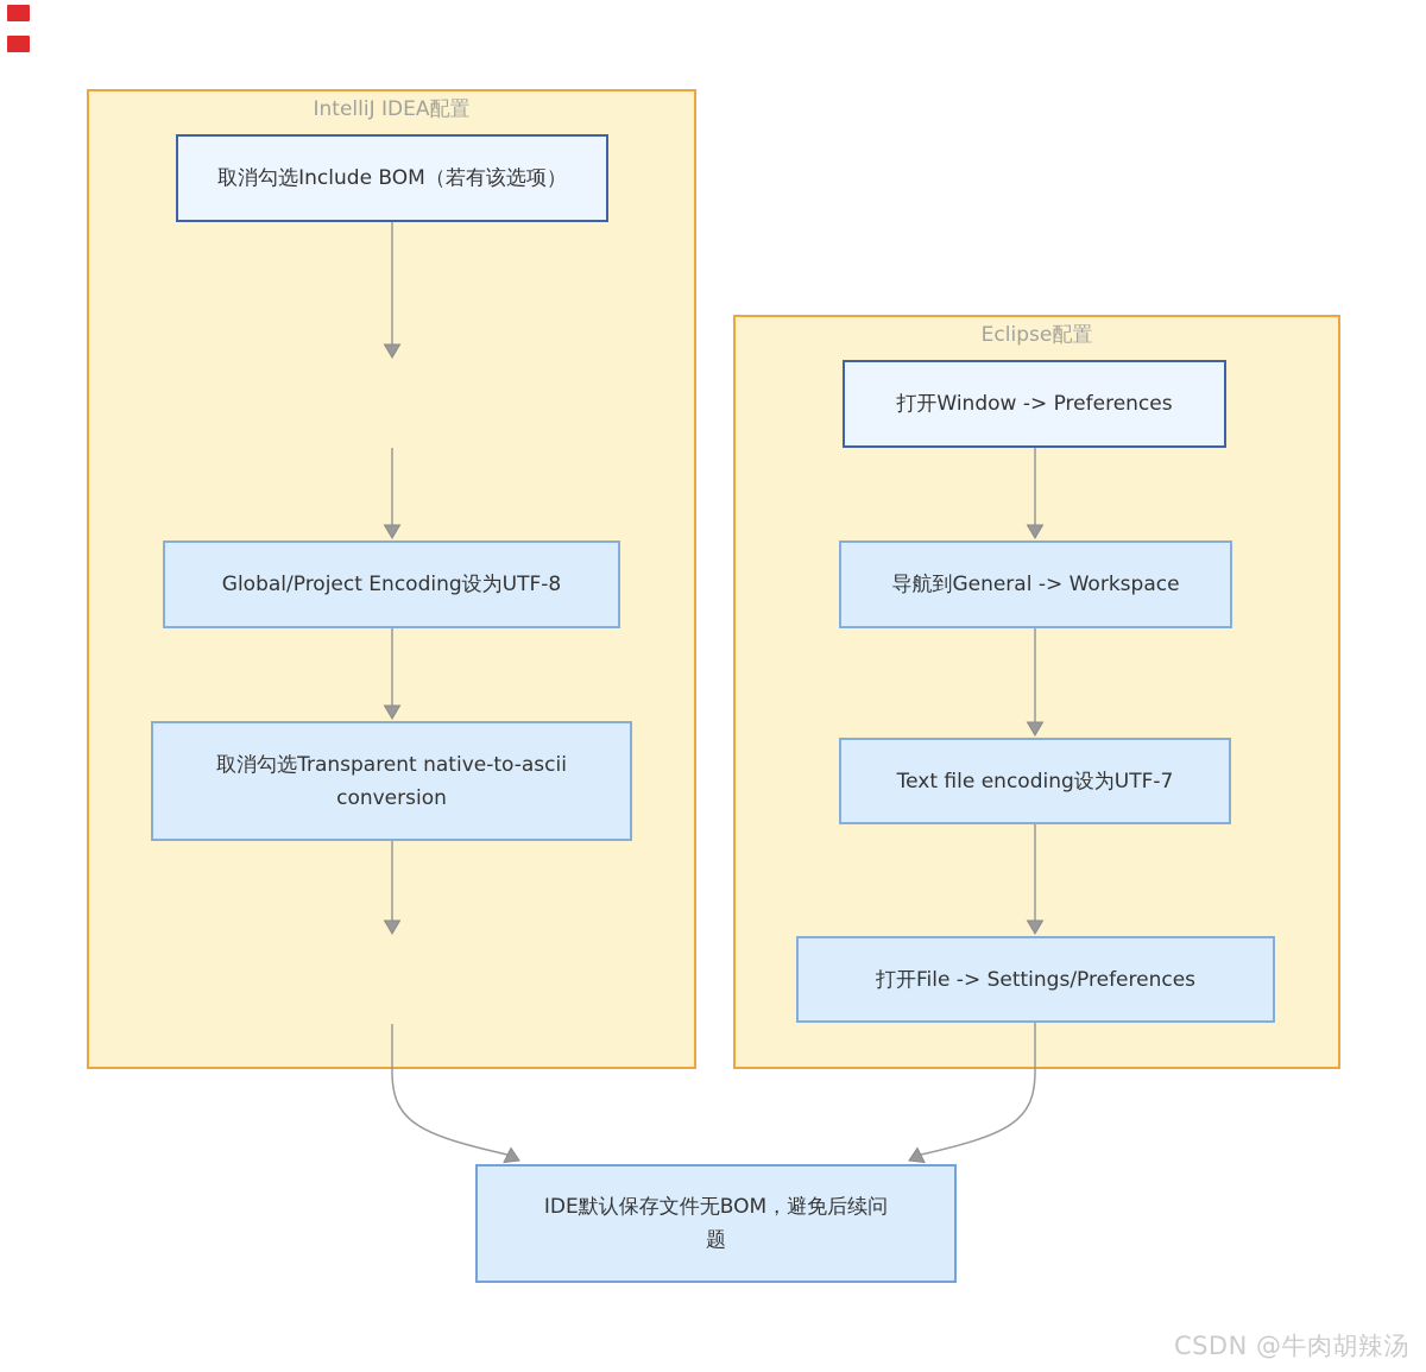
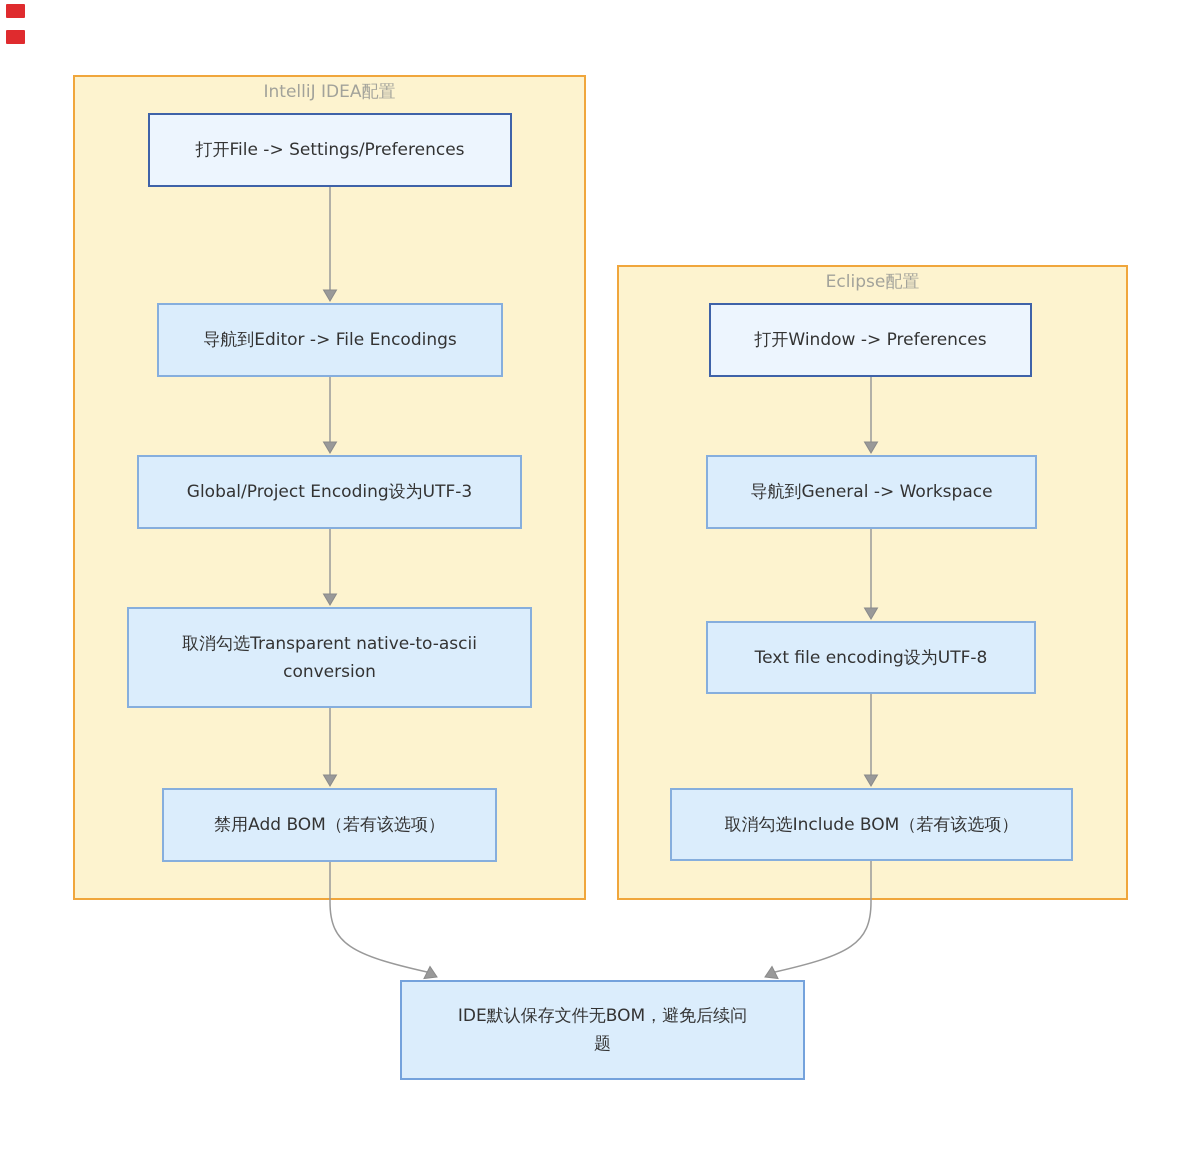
  IntelliJ IDEA配置
  Eclipse配置
- 取消勾选Include BOM（若有该选项）
+ 打开File -> Settings/Preferences
+ 导航到Editor -> File Encodings
- Global/Project Encoding设为UTF-8
+ Global/Project Encoding设为UTF-3
  取消勾选Transparent native-to-ascii
  conversion
+ 禁用Add BOM（若有该选项）
  打开Window -> Preferences
  导航到General -> Workspace
- Text file encoding设为UTF-7
+ Text file encoding设为UTF-8
- 打开File -> Settings/Preferences
+ 取消勾选Include BOM（若有该选项）
  IDE默认保存文件无BOM，避免后续问
  题
- CSDN @牛肉胡辣汤
